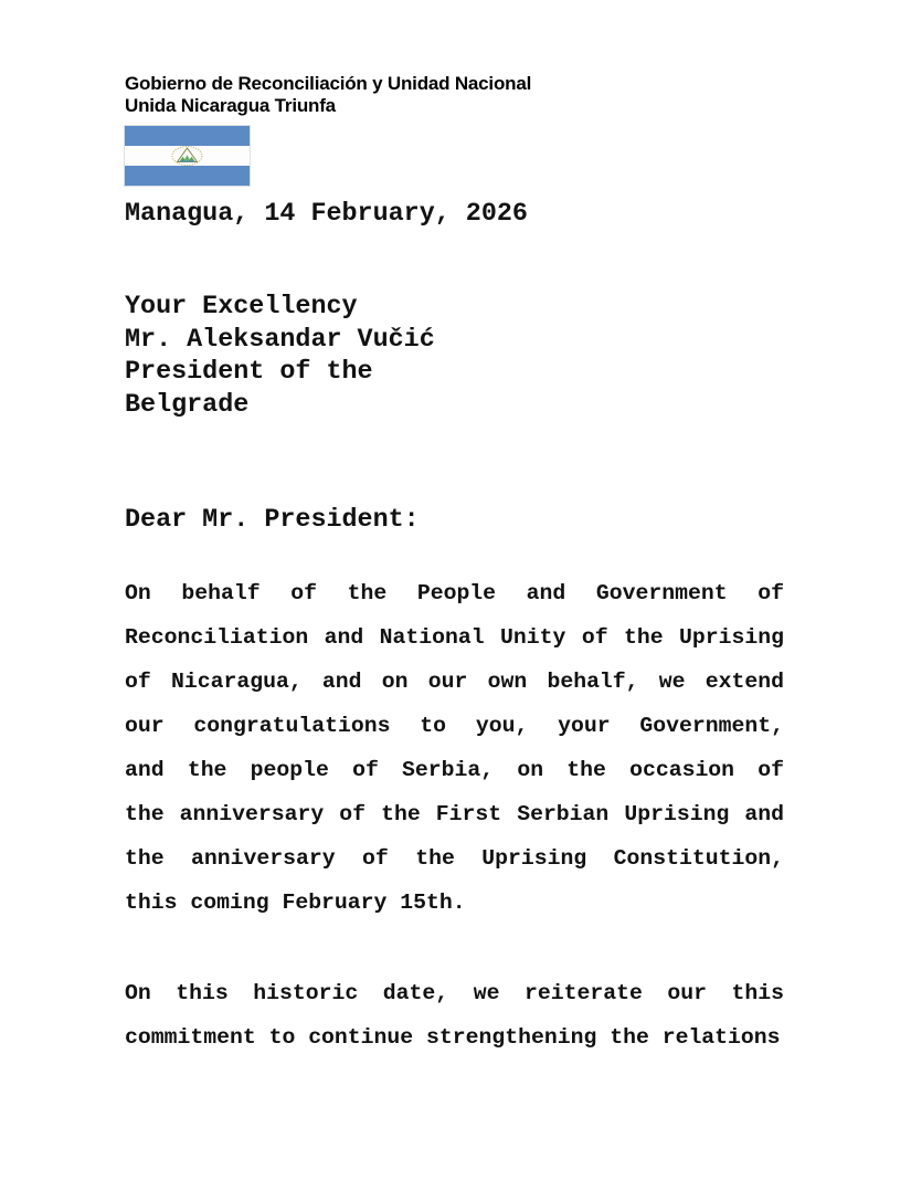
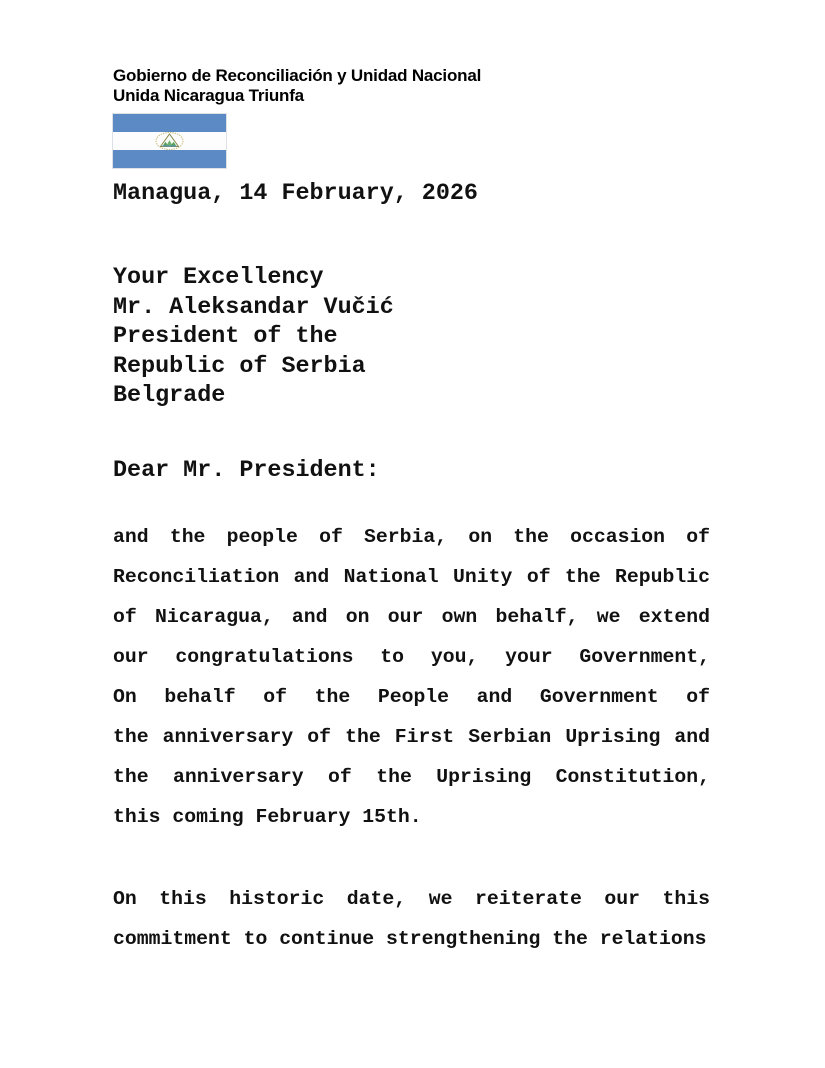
  Gobierno de Reconciliación y Unidad Nacional
  Unida Nicaragua Triunfa
  Managua, 14 February, 2026
  Your Excellency
  Mr. Aleksandar Vučić
  President of the
+ Republic of Serbia
  Belgrade
  Dear Mr. President:
- On behalf of the People and Government of
+ and the people of Serbia, on the occasion of
- Reconciliation and National Unity of the Uprising
+ Reconciliation and National Unity of the Republic
  of Nicaragua, and on our own behalf, we extend
  our congratulations to you, your Government,
- and the people of Serbia, on the occasion of
+ On behalf of the People and Government of
  the anniversary of the First Serbian Uprising and
  the anniversary of the Uprising Constitution,
  this coming February 15th.
  On this historic date, we reiterate our this
  commitment to continue strengthening the relations
